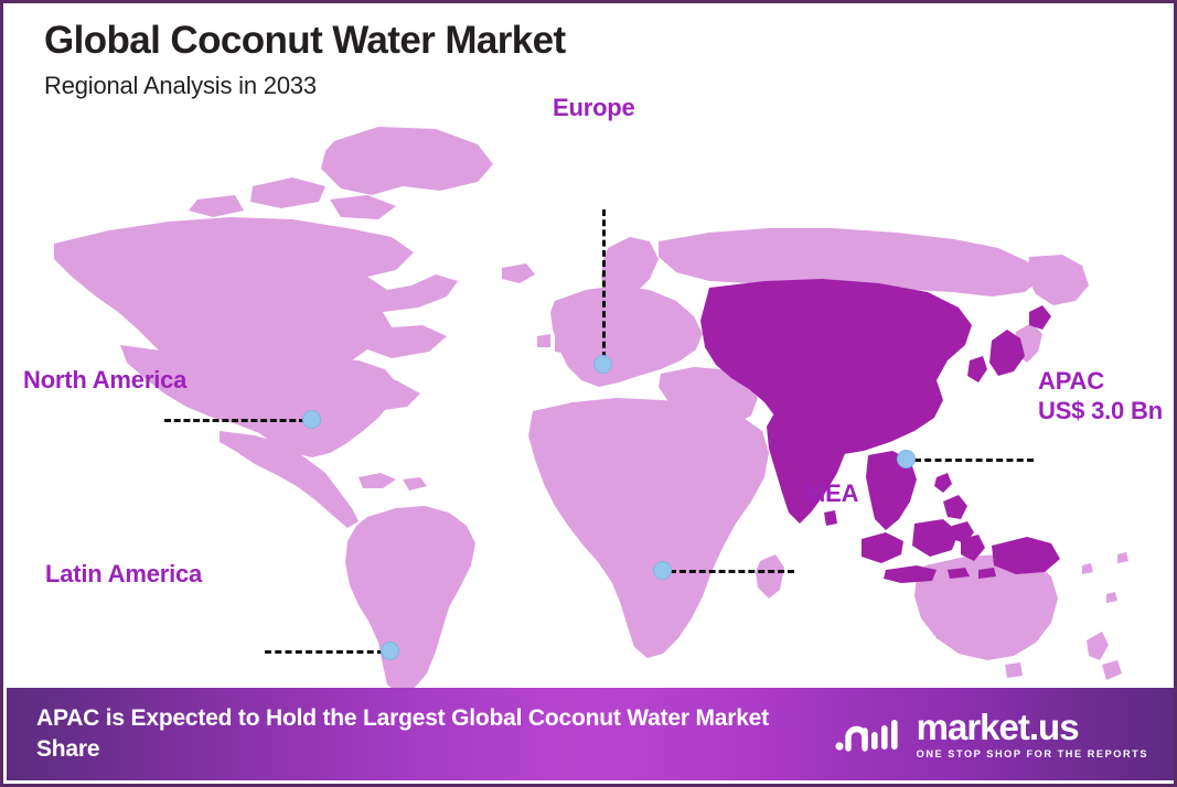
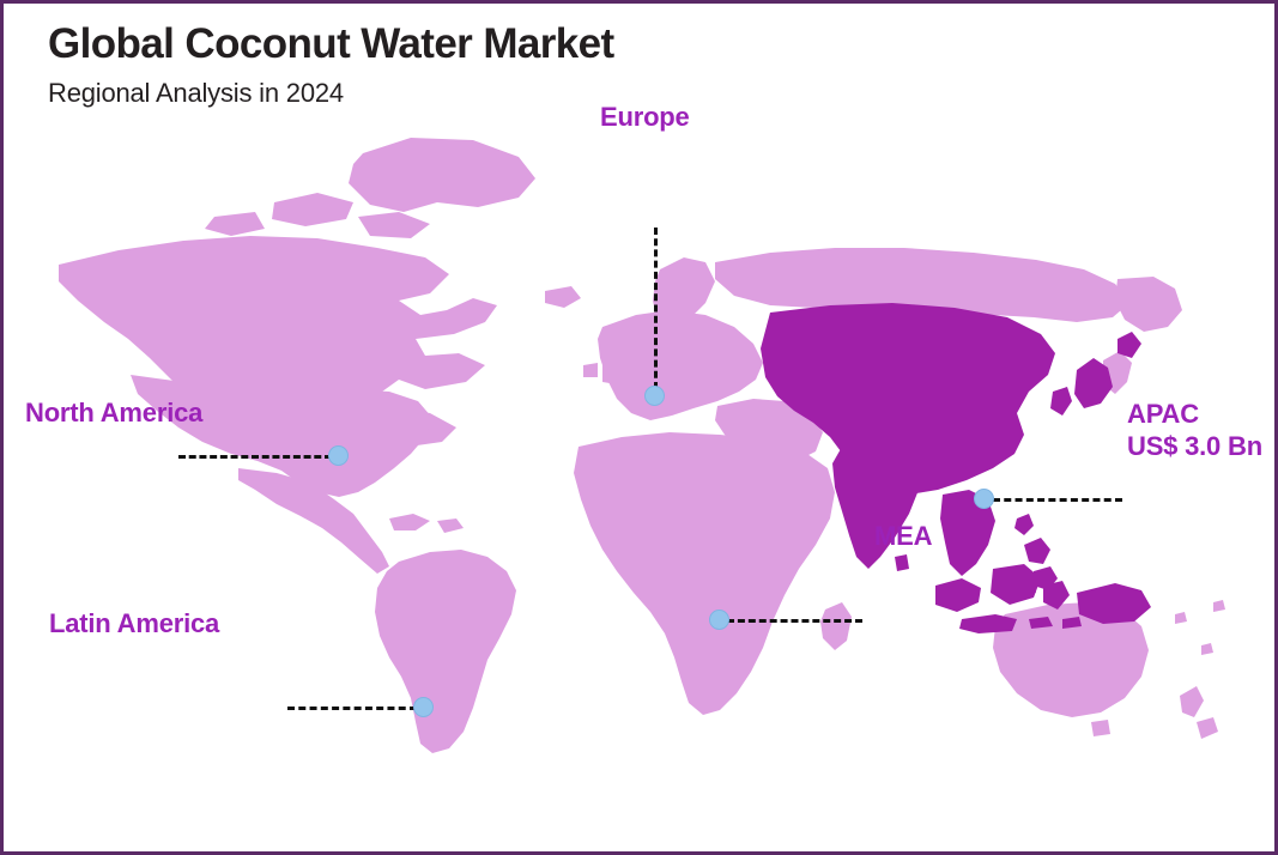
  Global Coconut Water Market
- Regional Analysis in 2033
+ Regional Analysis in 2024
  North America
  Europe
  APAC
  US$ 3.0 Bn
  MEA
  Latin America
- APAC is Expected to Hold the Largest Global Coconut Water Market Share
- market.us
- ONE STOP SHOP FOR THE REPORTS
